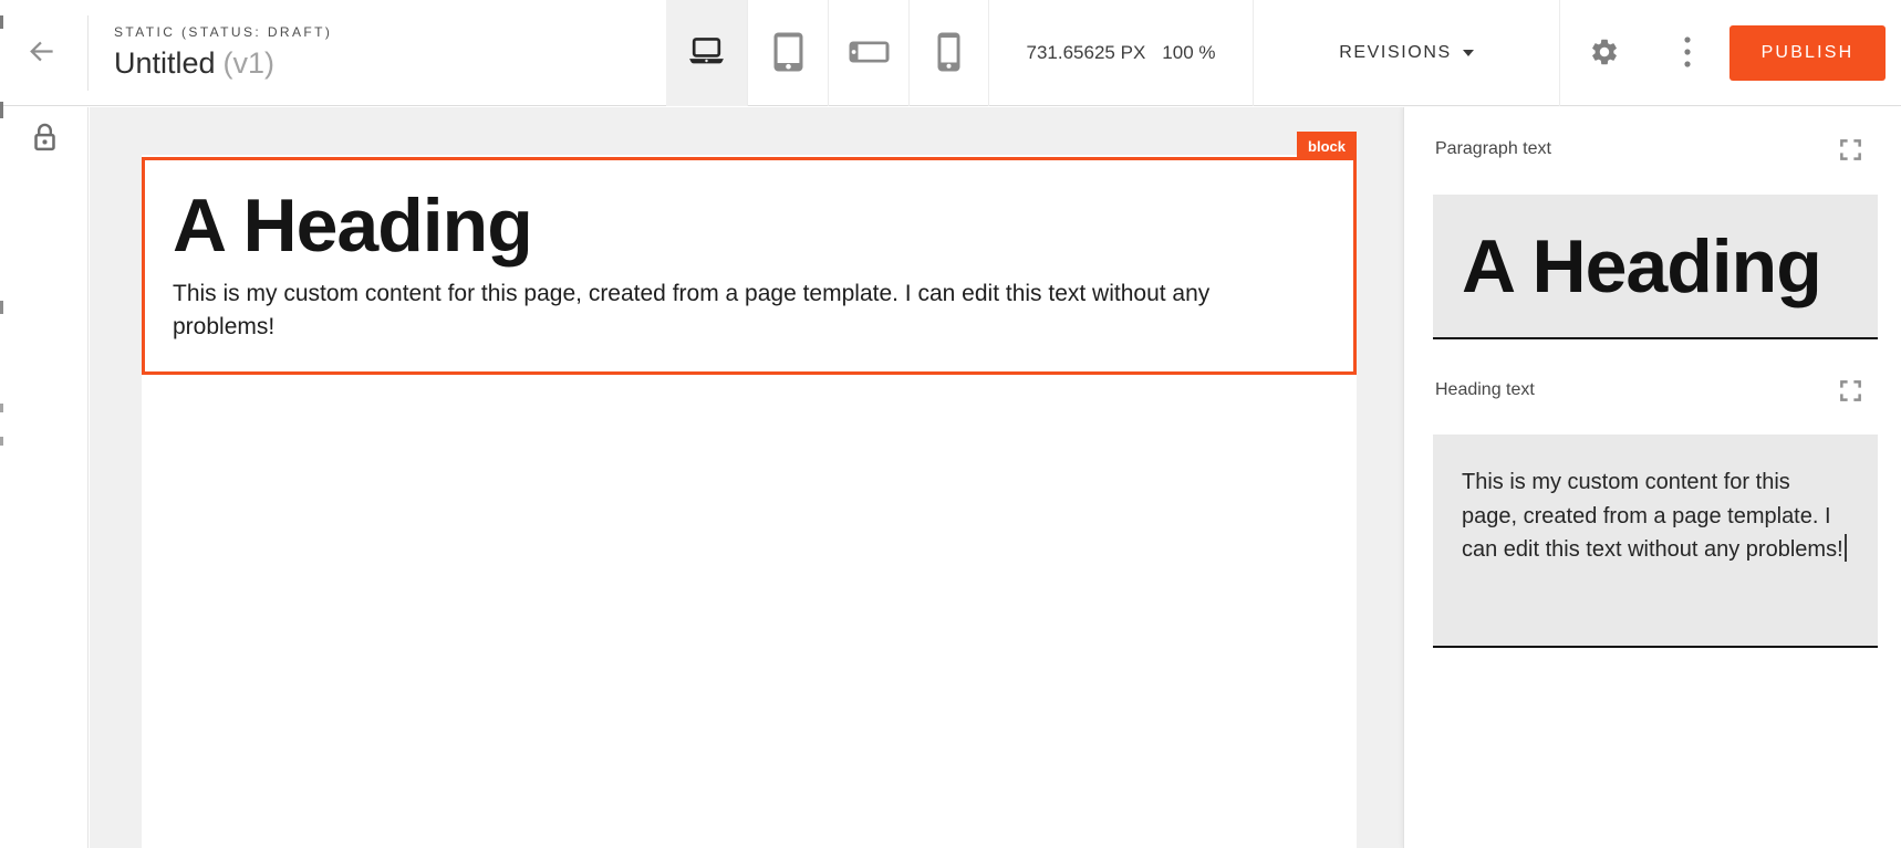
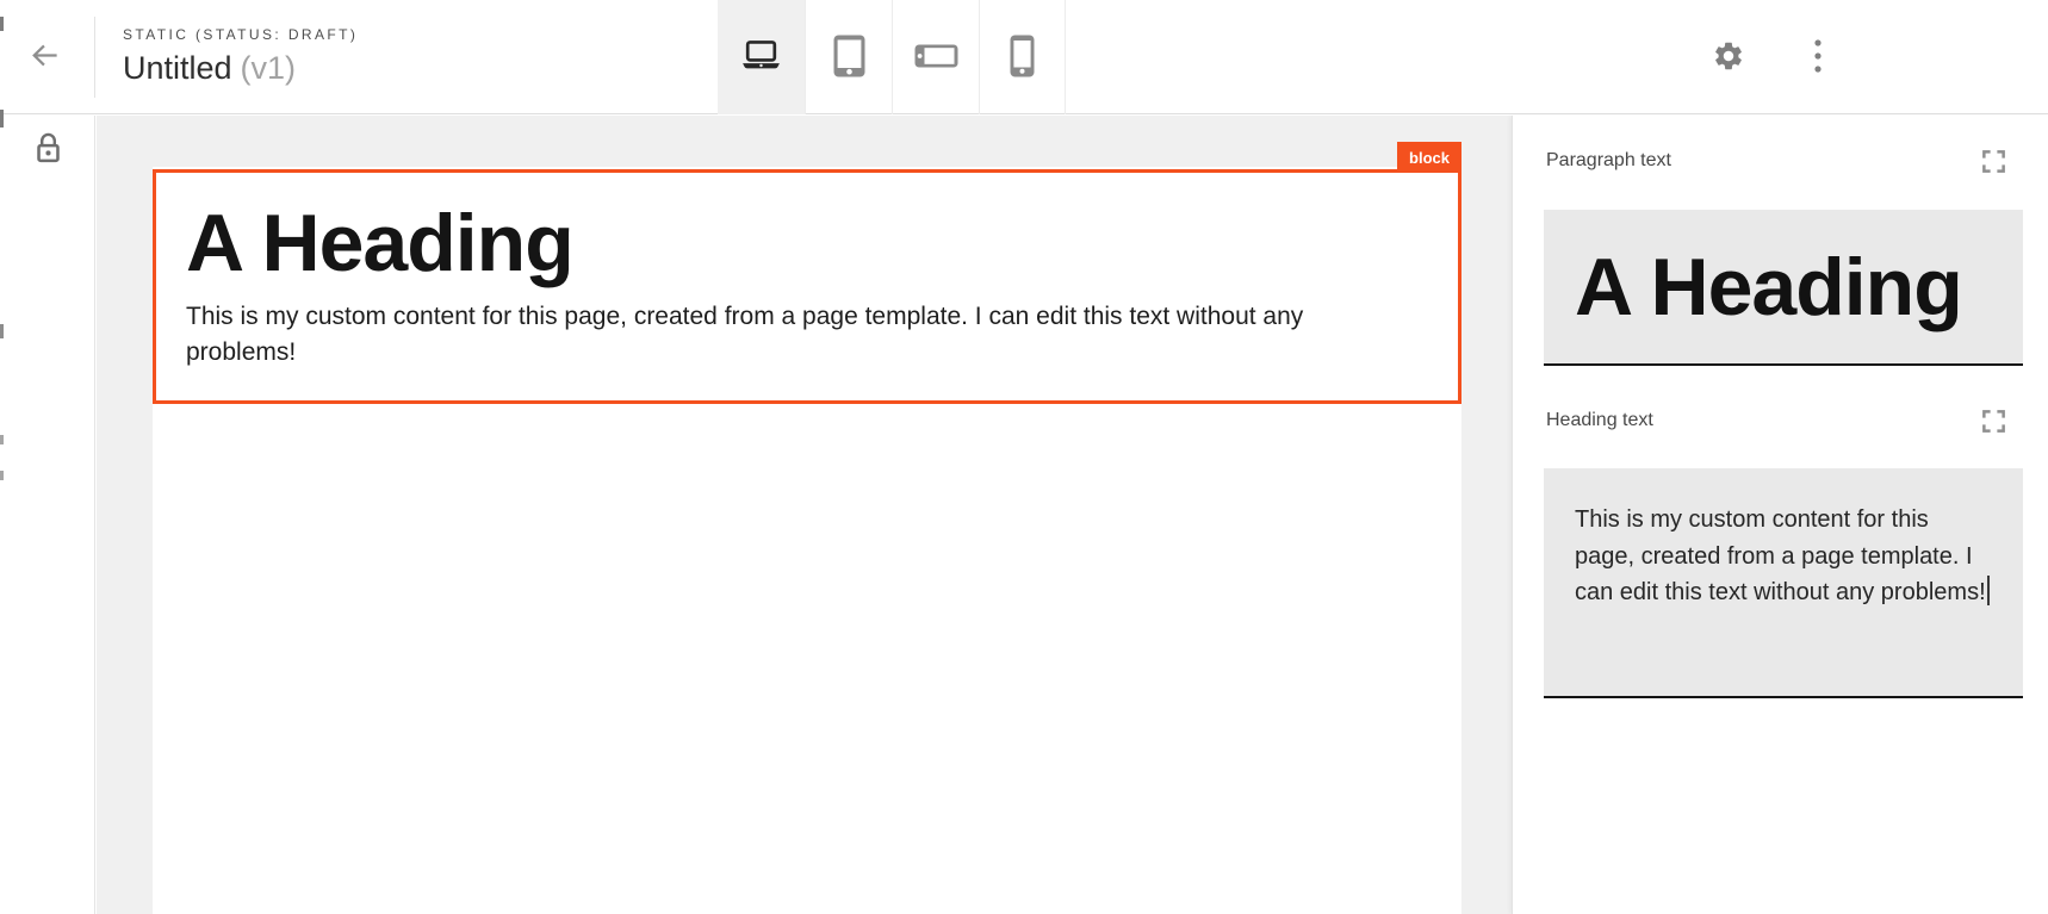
  STATIC (STATUS: DRAFT)
  Untitled (v1)
- 731.65625 PX
- 100 %
- REVISIONS
- PUBLISH
  block
  A Heading
  This is my custom content for this page, created from a page template. I can edit this text without any problems!
  Paragraph text
  A Heading
  Heading text
  This is my custom content for this page, created from a page template. I can edit this text without any problems!
